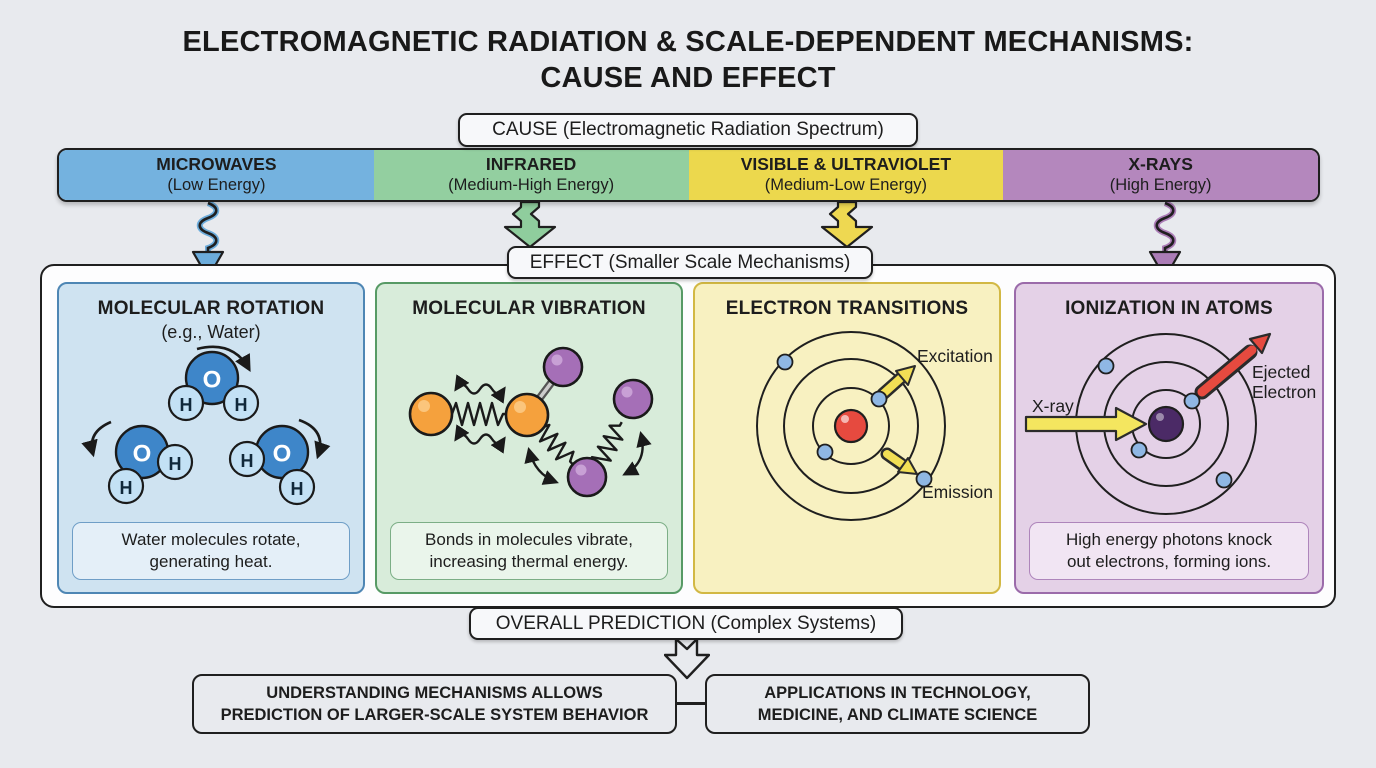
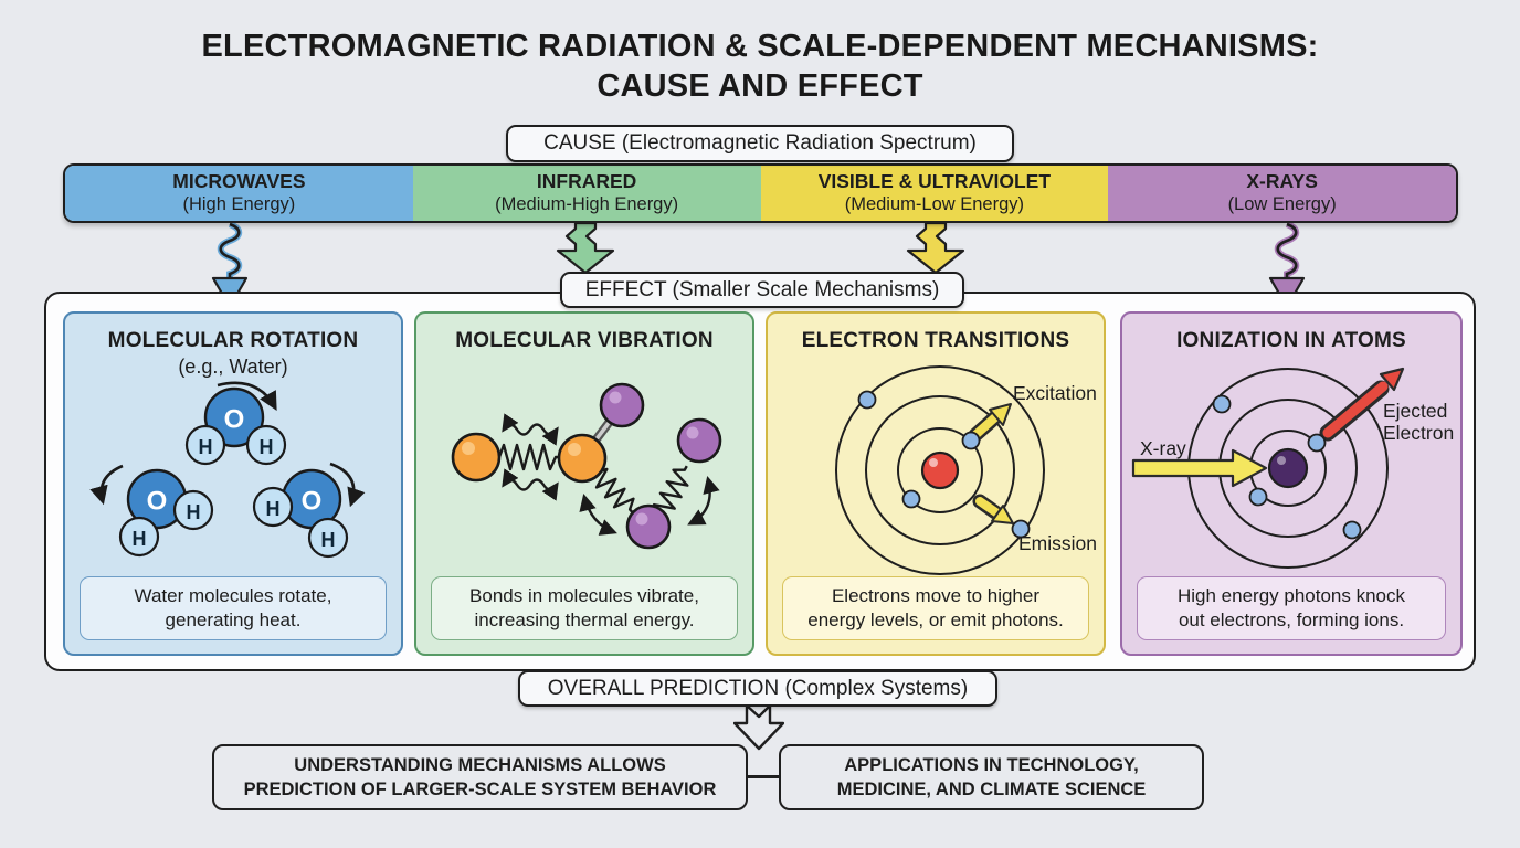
  ELECTROMAGNETIC RADIATION & SCALE-DEPENDENT MECHANISMS:
  CAUSE AND EFFECT
  CAUSE (Electromagnetic Radiation Spectrum)
  MICROWAVES
- (Low Energy)
+ (High Energy)
  INFRARED
  (Medium-High Energy)
  VISIBLE & ULTRAVIOLET
  (Medium-Low Energy)
  X-RAYS
- (High Energy)
+ (Low Energy)
  EFFECT (Smaller Scale Mechanisms)
  MOLECULAR ROTATION
  (e.g., Water)
  O
  H
  H
  O
  H
  H
  O
  H
  H
  Water molecules rotate,
  generating heat.
  MOLECULAR VIBRATION
  Bonds in molecules vibrate,
  increasing thermal energy.
  ELECTRON TRANSITIONS
  Excitation
  Emission
+ Electrons move to higher
+ energy levels, or emit photons.
  IONIZATION IN ATOMS
  X-ray
  Ejected
  Electron
  High energy photons knock
  out electrons, forming ions.
  OVERALL PREDICTION (Complex Systems)
  UNDERSTANDING MECHANISMS ALLOWS
  PREDICTION OF LARGER-SCALE SYSTEM BEHAVIOR
  APPLICATIONS IN TECHNOLOGY,
  MEDICINE, AND CLIMATE SCIENCE
